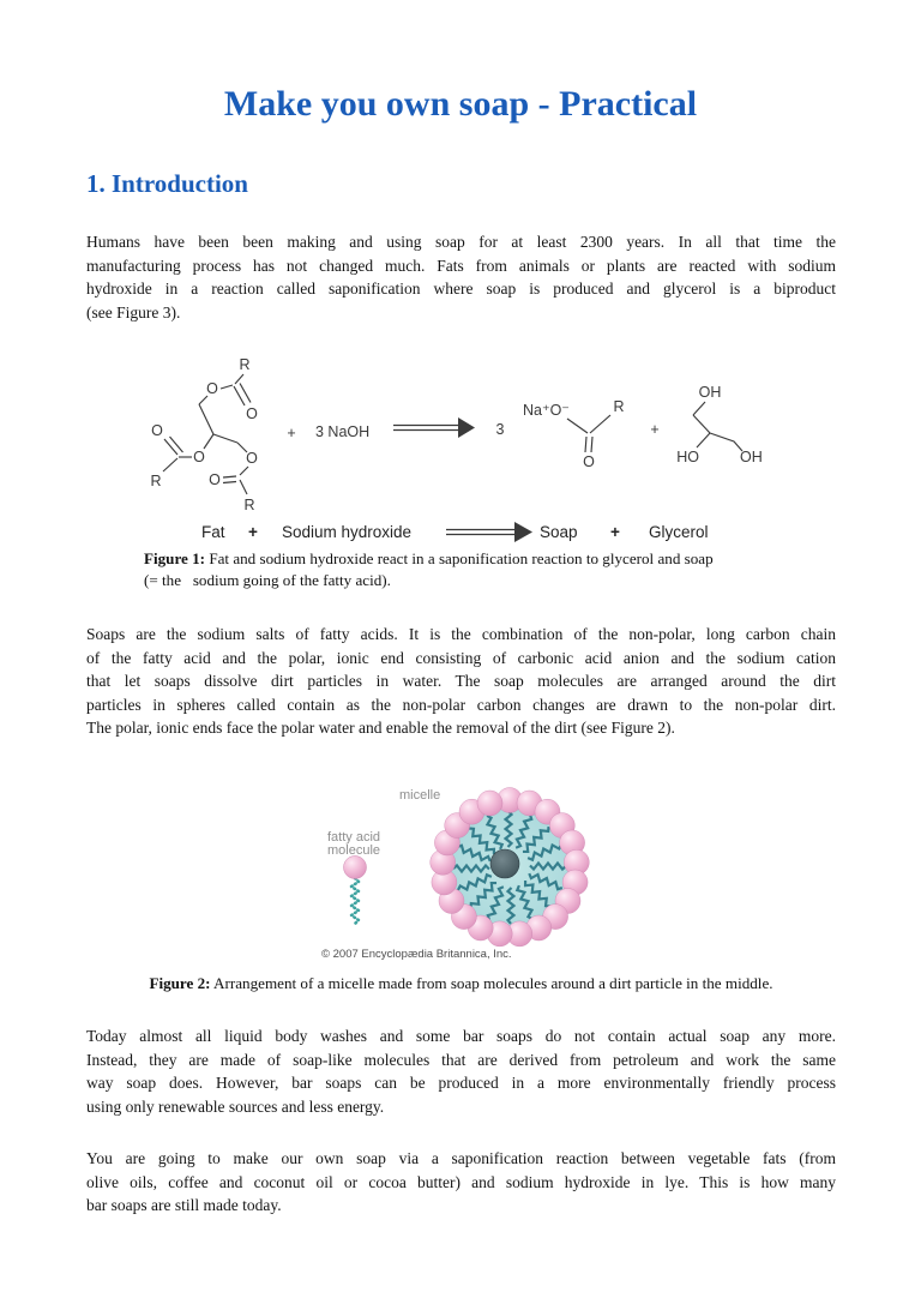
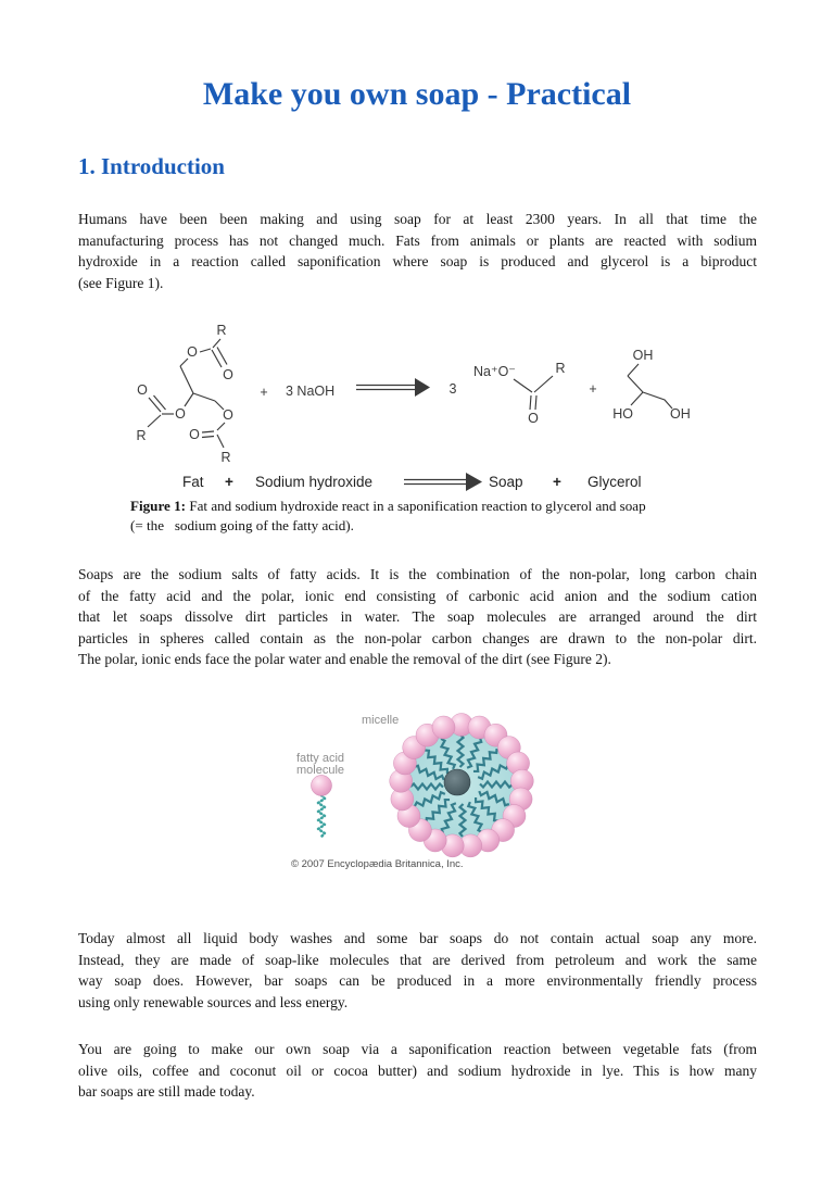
  Make you own soap - Practical
  1. Introduction
  Humans have been been making and using soap for at least 2300 years. In all that time the
  manufacturing process has not changed much. Fats from animals or plants are reacted with sodium
  hydroxide in a reaction called saponification where soap is produced and glycerol is a biproduct
- (see Figure 3).
+ (see Figure 1).
  R
  O
  O
  O
  O
  R
  O
  O
  R
  +
  3 NaOH
  3
  Na⁺O⁻
  R
  O
  +
  OH
  HO
  OH
  Fat
  +
  Sodium hydroxide
  Soap
  +
  Glycerol
  Figure 1: Fat and sodium hydroxide react in a saponification reaction to glycerol and soap
  (= the sodium going of the fatty acid).
  Soaps are the sodium salts of fatty acids. It is the combination of the non-polar, long carbon chain
  of the fatty acid and the polar, ionic end consisting of carbonic acid anion and the sodium cation
  that let soaps dissolve dirt particles in water. The soap molecules are arranged around the dirt
  particles in spheres called contain as the non-polar carbon changes are drawn to the non-polar dirt.
  The polar, ionic ends face the polar water and enable the removal of the dirt (see Figure 2).
  micelle
  fatty acid
  molecule
  © 2007 Encyclopædia Britannica, Inc.
- Figure 2: Arrangement of a micelle made from soap molecules around a dirt particle in the middle.
  Today almost all liquid body washes and some bar soaps do not contain actual soap any more.
  Instead, they are made of soap-like molecules that are derived from petroleum and work the same
  way soap does. However, bar soaps can be produced in a more environmentally friendly process
  using only renewable sources and less energy.
  You are going to make our own soap via a saponification reaction between vegetable fats (from
  olive oils, coffee and coconut oil or cocoa butter) and sodium hydroxide in lye. This is how many
  bar soaps are still made today.
